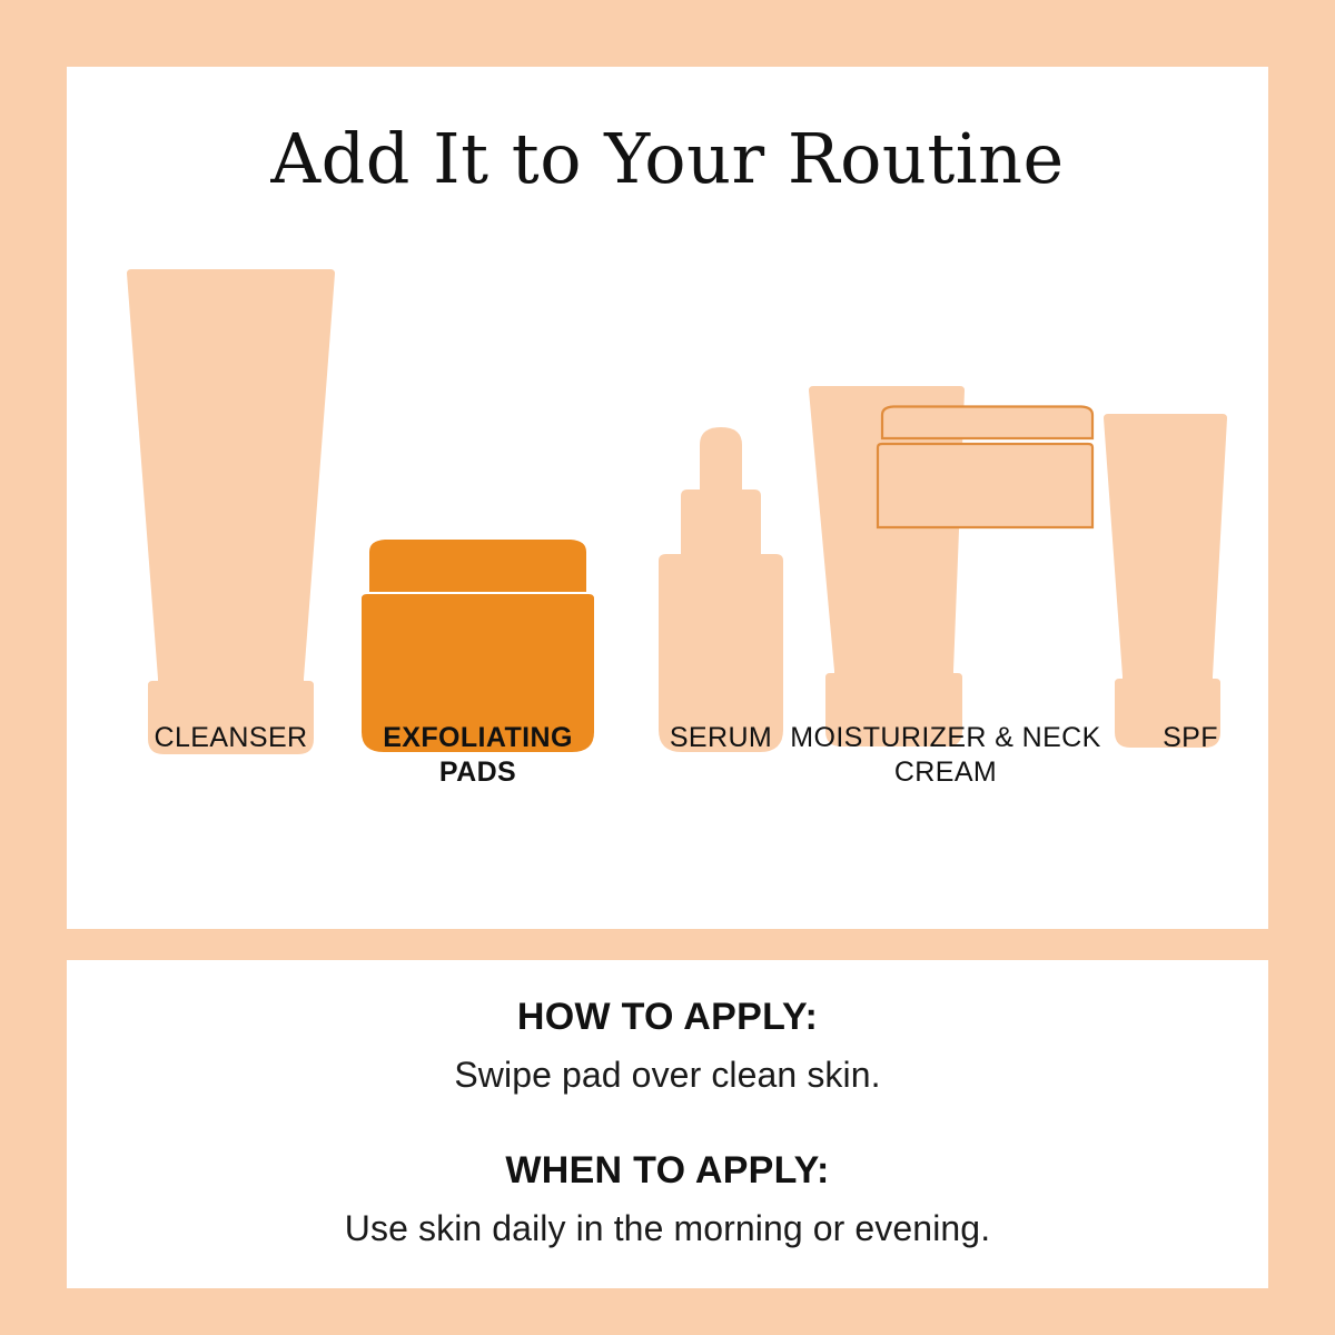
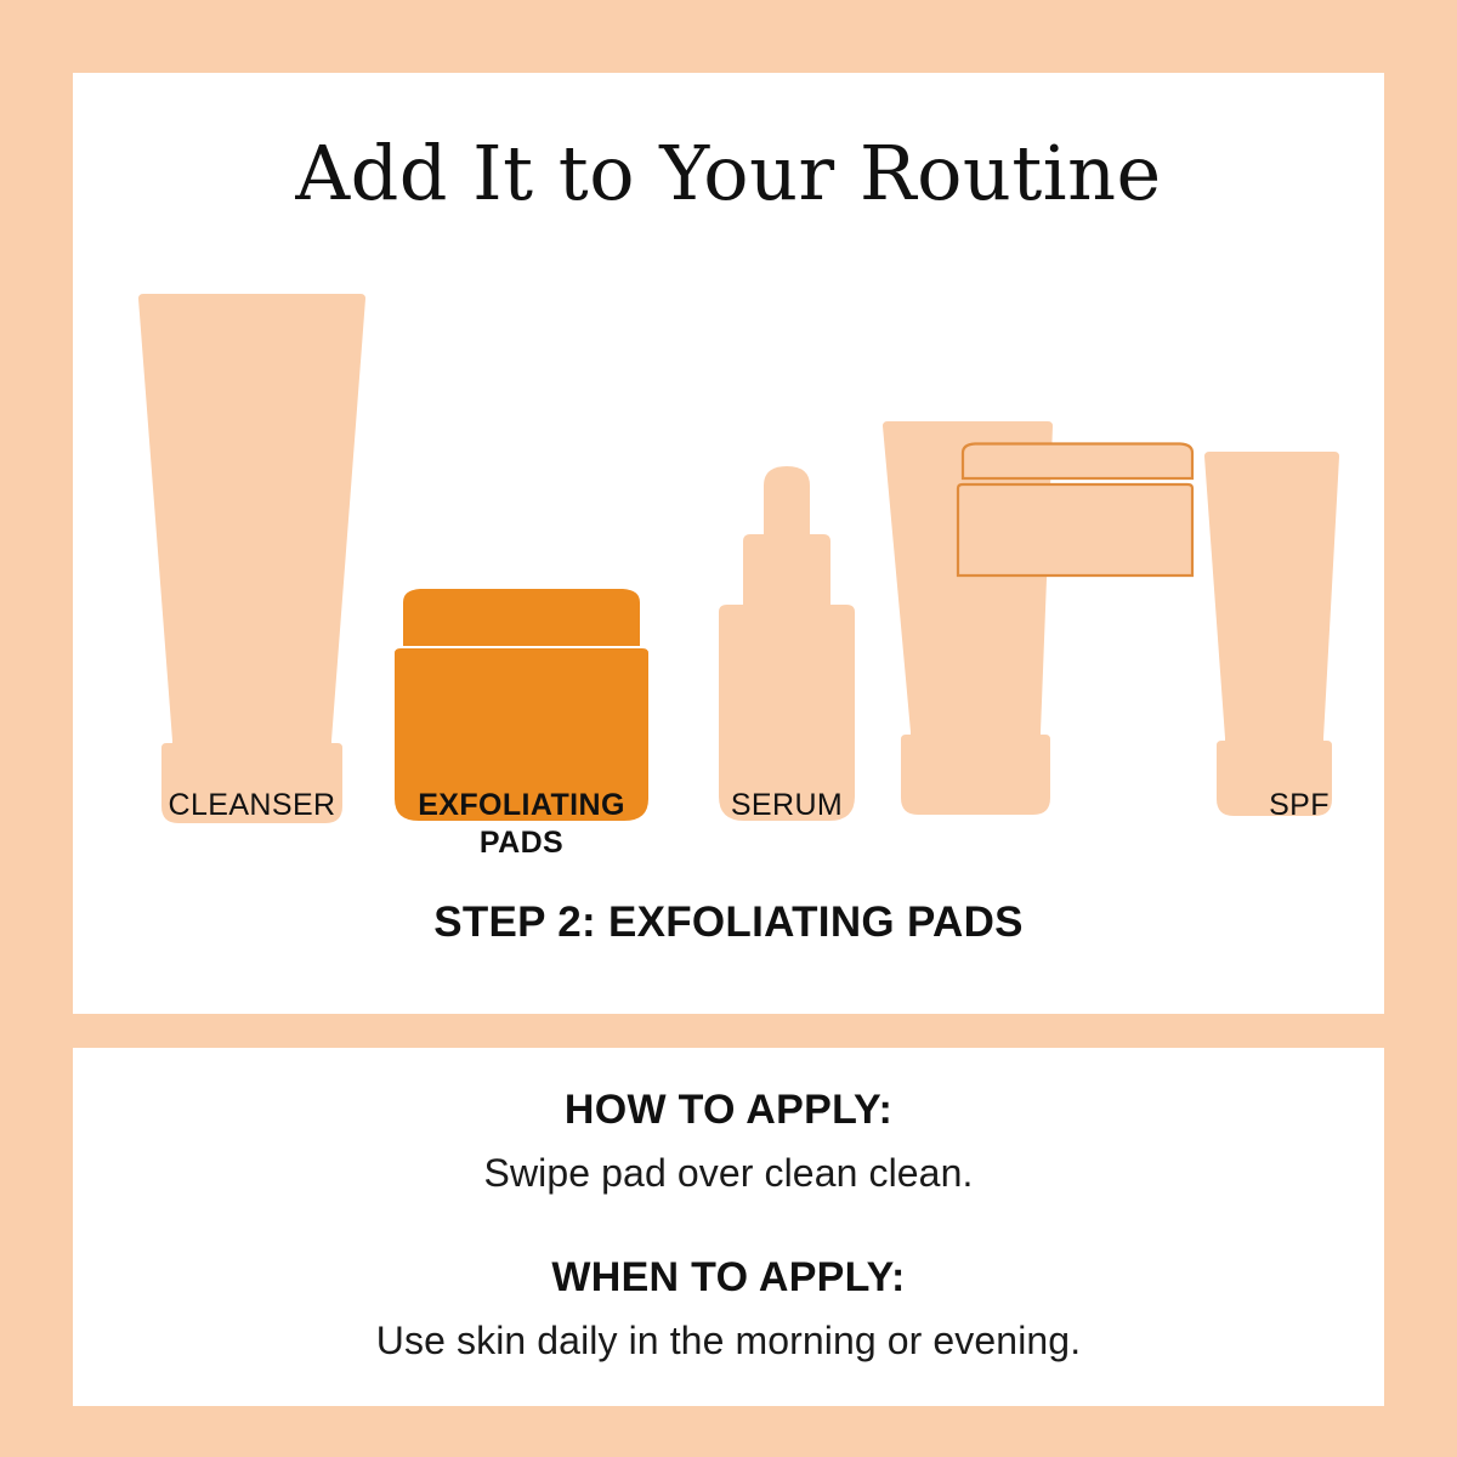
  Add It to Your Routine
  CLEANSER
  EXFOLIATING PADS
  SERUM
- MOISTURIZER & NECK CREAM
  SPF
+ STEP 2: EXFOLIATING PADS
  HOW TO APPLY:
- Swipe pad over clean skin.
+ Swipe pad over clean clean.
  WHEN TO APPLY:
  Use skin daily in the morning or evening.
